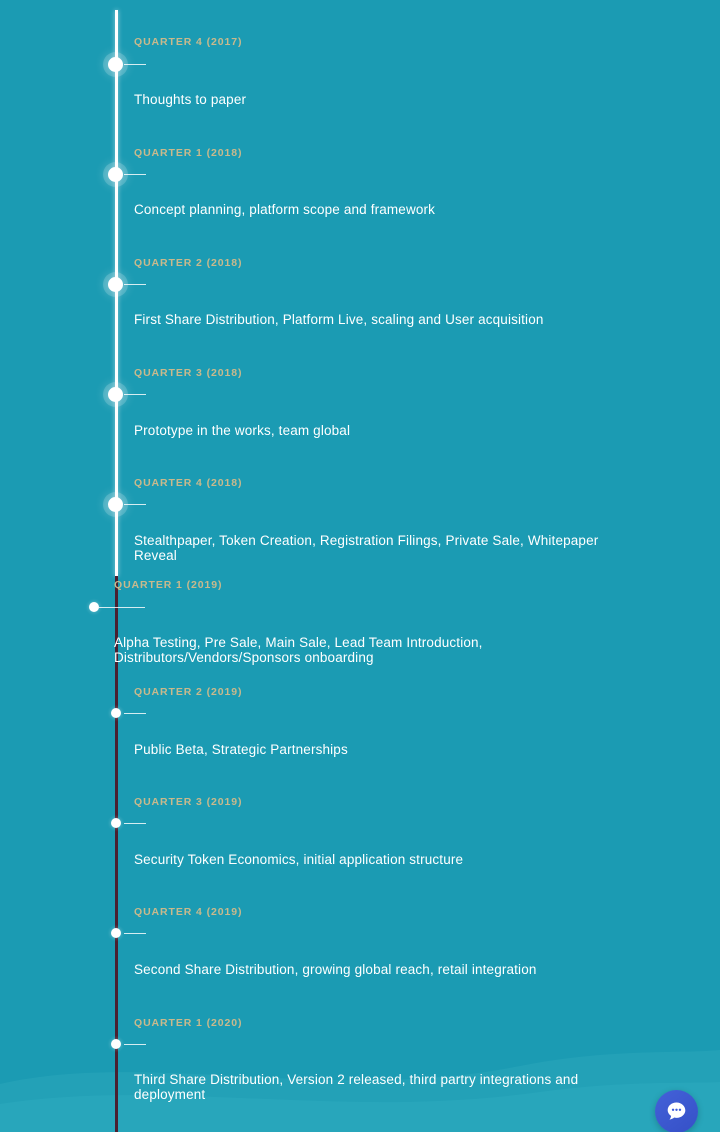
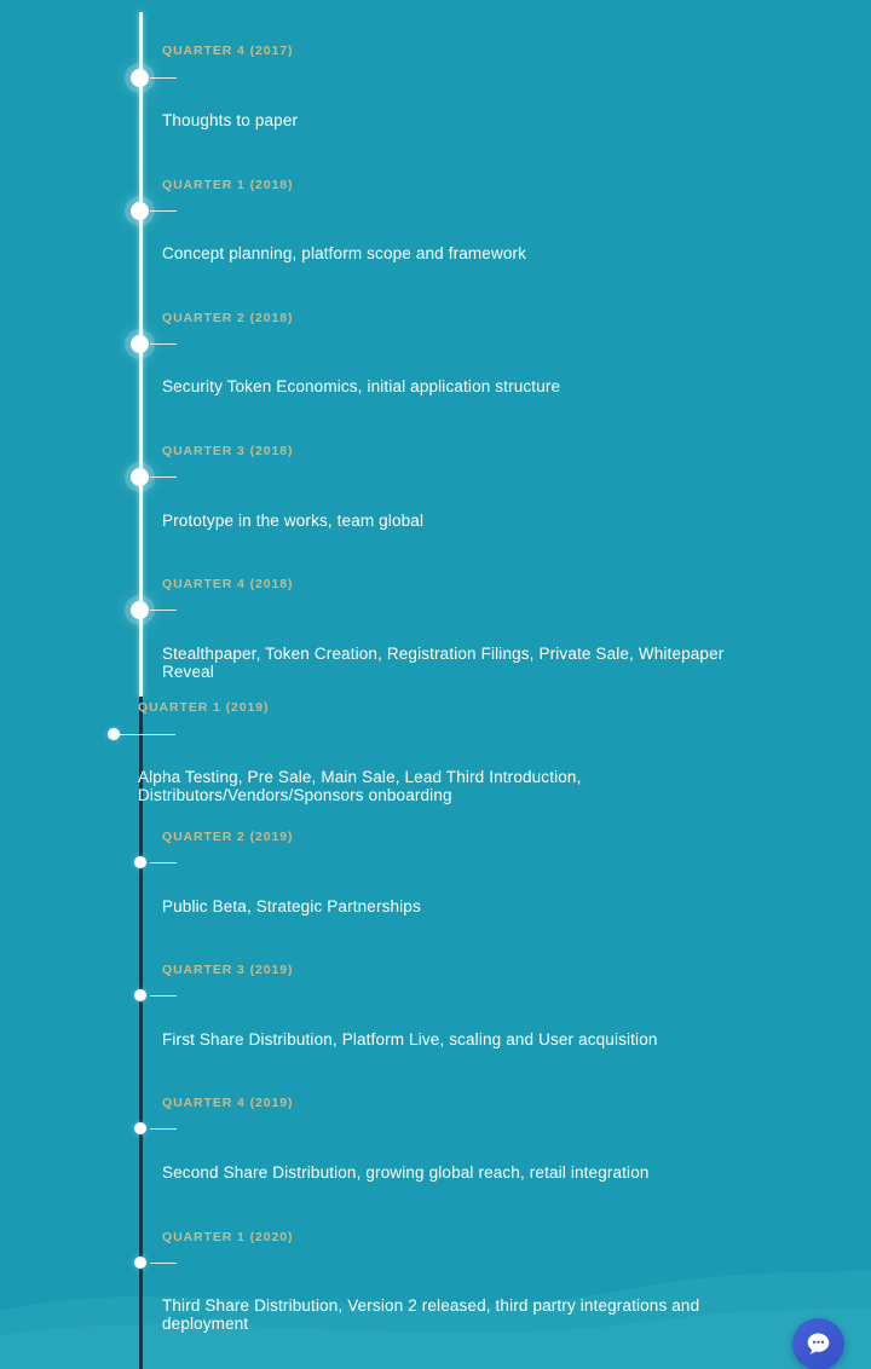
  QUARTER 4 (2017)
  Thoughts to paper
  QUARTER 1 (2018)
  Concept planning, platform scope and framework
  QUARTER 2 (2018)
- First Share Distribution, Platform Live, scaling and User acquisition
+ Security Token Economics, initial application structure
  QUARTER 3 (2018)
  Prototype in the works, team global
  QUARTER 4 (2018)
  Stealthpaper, Token Creation, Registration Filings, Private Sale, Whitepaper Reveal
  QUARTER 1 (2019)
- Alpha Testing, Pre Sale, Main Sale, Lead Team Introduction, Distributors/Vendors/Sponsors onboarding
+ Alpha Testing, Pre Sale, Main Sale, Lead Third Introduction, Distributors/Vendors/Sponsors onboarding
  QUARTER 2 (2019)
  Public Beta, Strategic Partnerships
  QUARTER 3 (2019)
- Security Token Economics, initial application structure
+ First Share Distribution, Platform Live, scaling and User acquisition
  QUARTER 4 (2019)
  Second Share Distribution, growing global reach, retail integration
  QUARTER 1 (2020)
  Third Share Distribution, Version 2 released, third partry integrations and deployment
